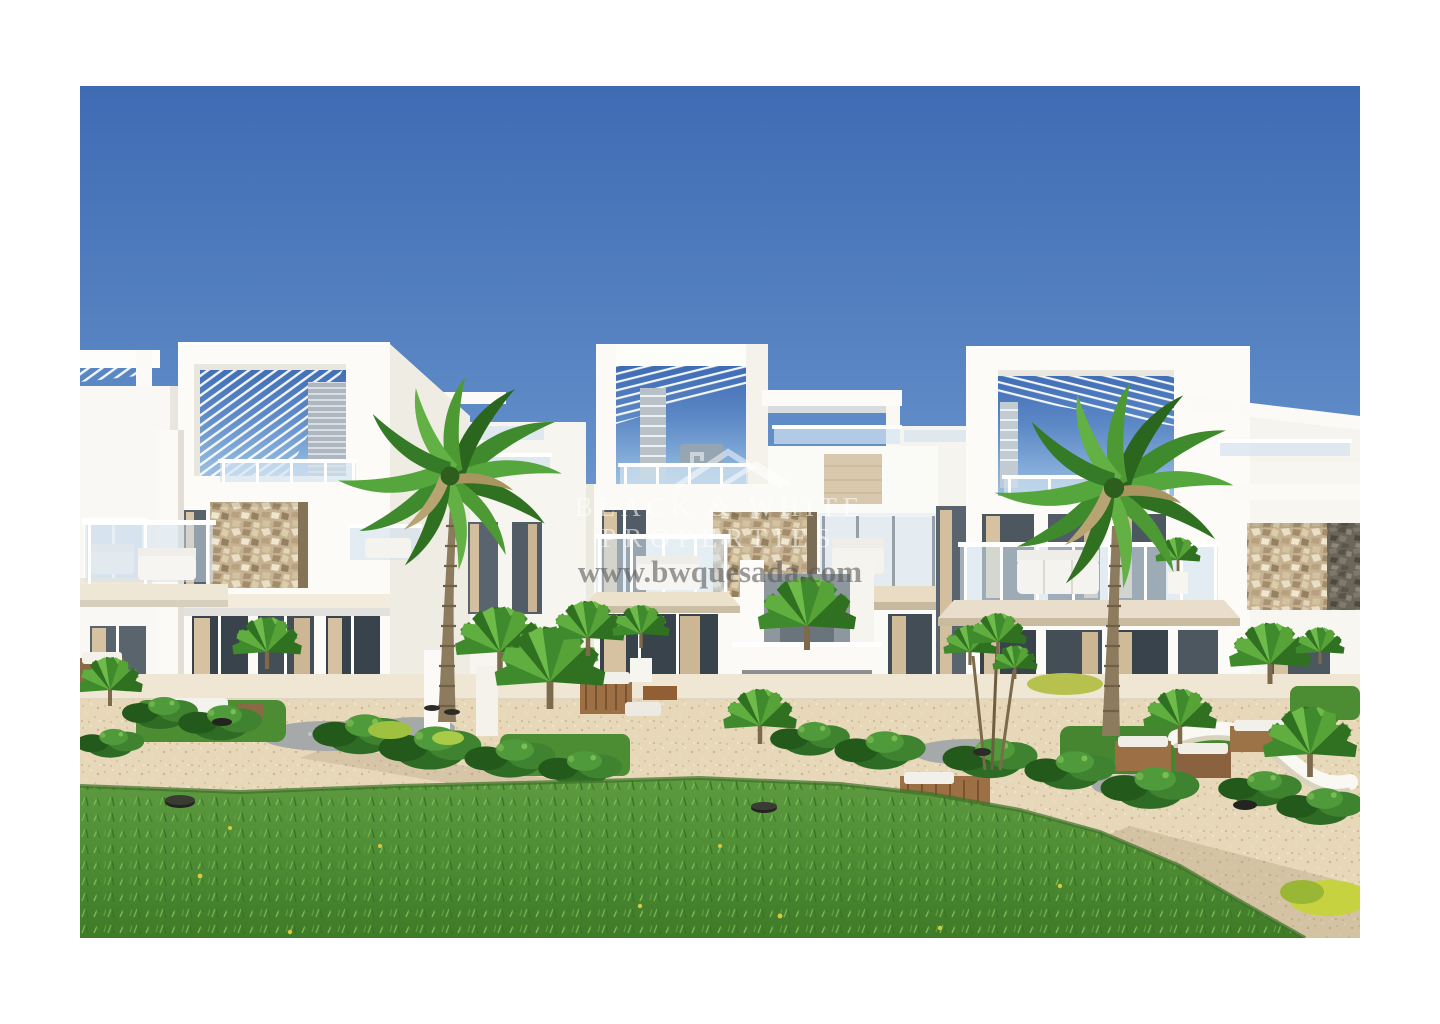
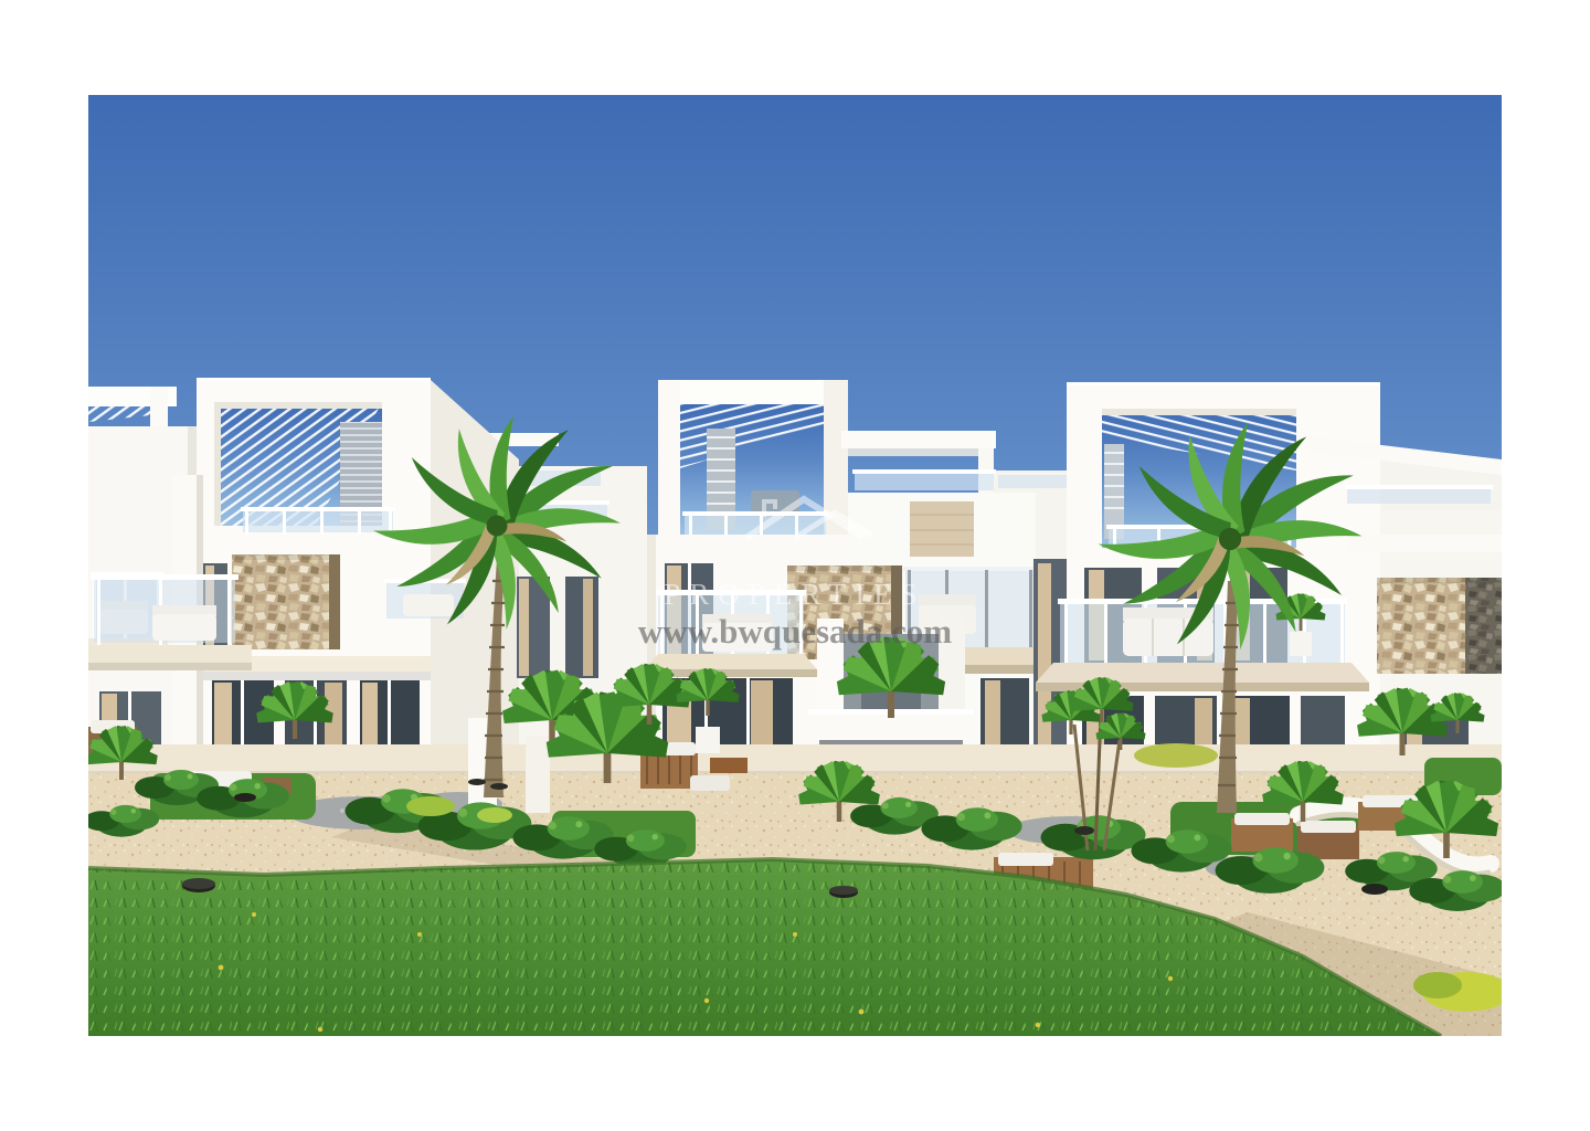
- BLACK & WHITE
  PROPERTIES
  www.bwquesada.com
